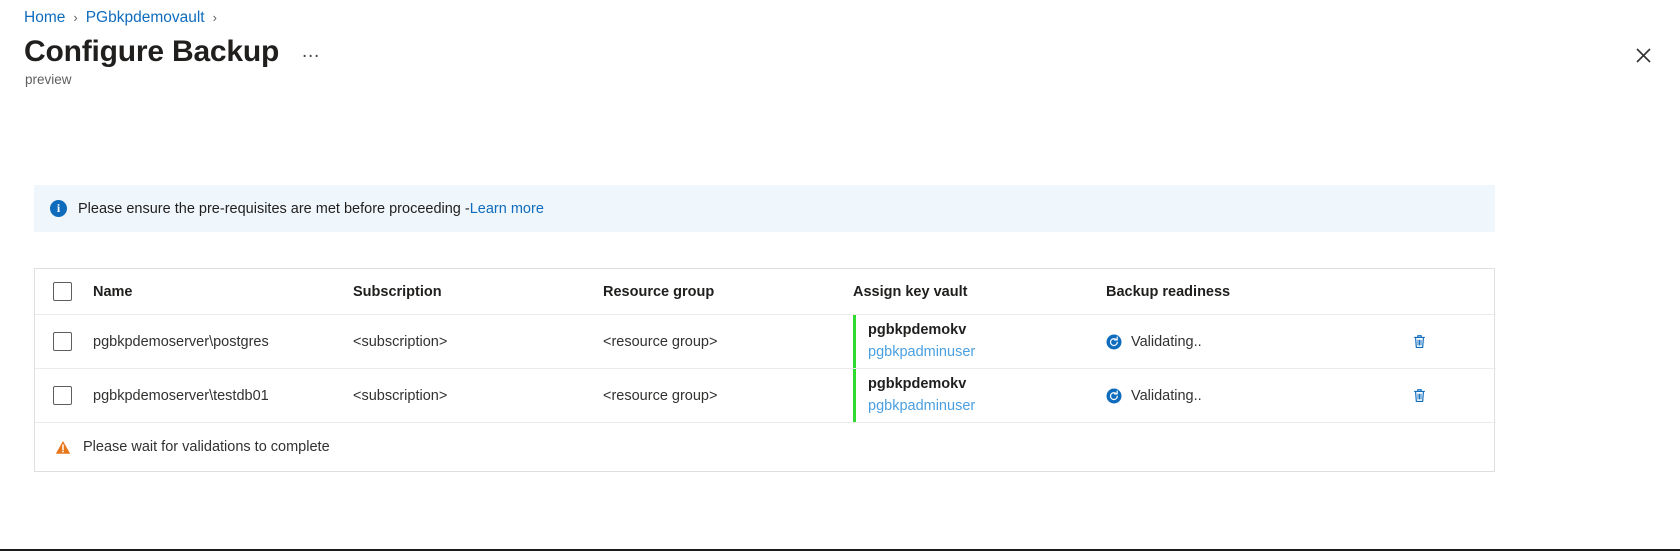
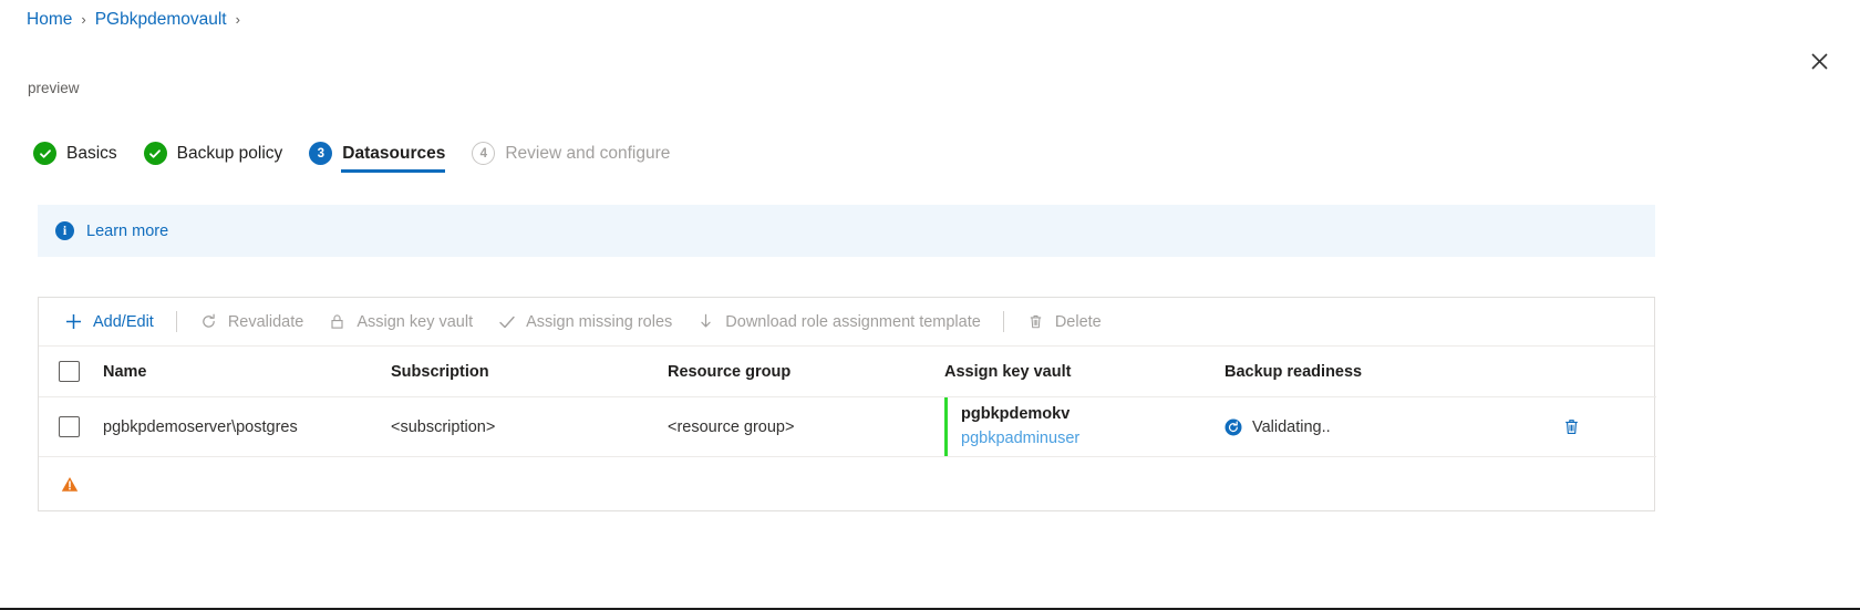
  Home
  ›
  PGbkpdemovault
  ›
- Configure Backup
- …
  preview
+ Basics
+ Backup policy
+ 3
+ Datasources
+ 4
+ Review and configure
  i
- Please ensure the pre-requisites are met before proceeding -
  Learn more
+ Add/Edit
+ Revalidate
+ Assign key vault
+ Assign missing roles
+ Download role assignment template
+ Delete
  	Name	Subscription	Resource group	Assign key vault	Backup readiness
  	pgbkpdemoserver\postgres	<subscription>	<resource group>	pgbkpdemokv pgbkpadminuser	Validating..
- 	pgbkpdemoserver\testdb01	<subscription>	<resource group>	pgbkpdemokv pgbkpadminuser	Validating..
- Please wait for validations to complete
